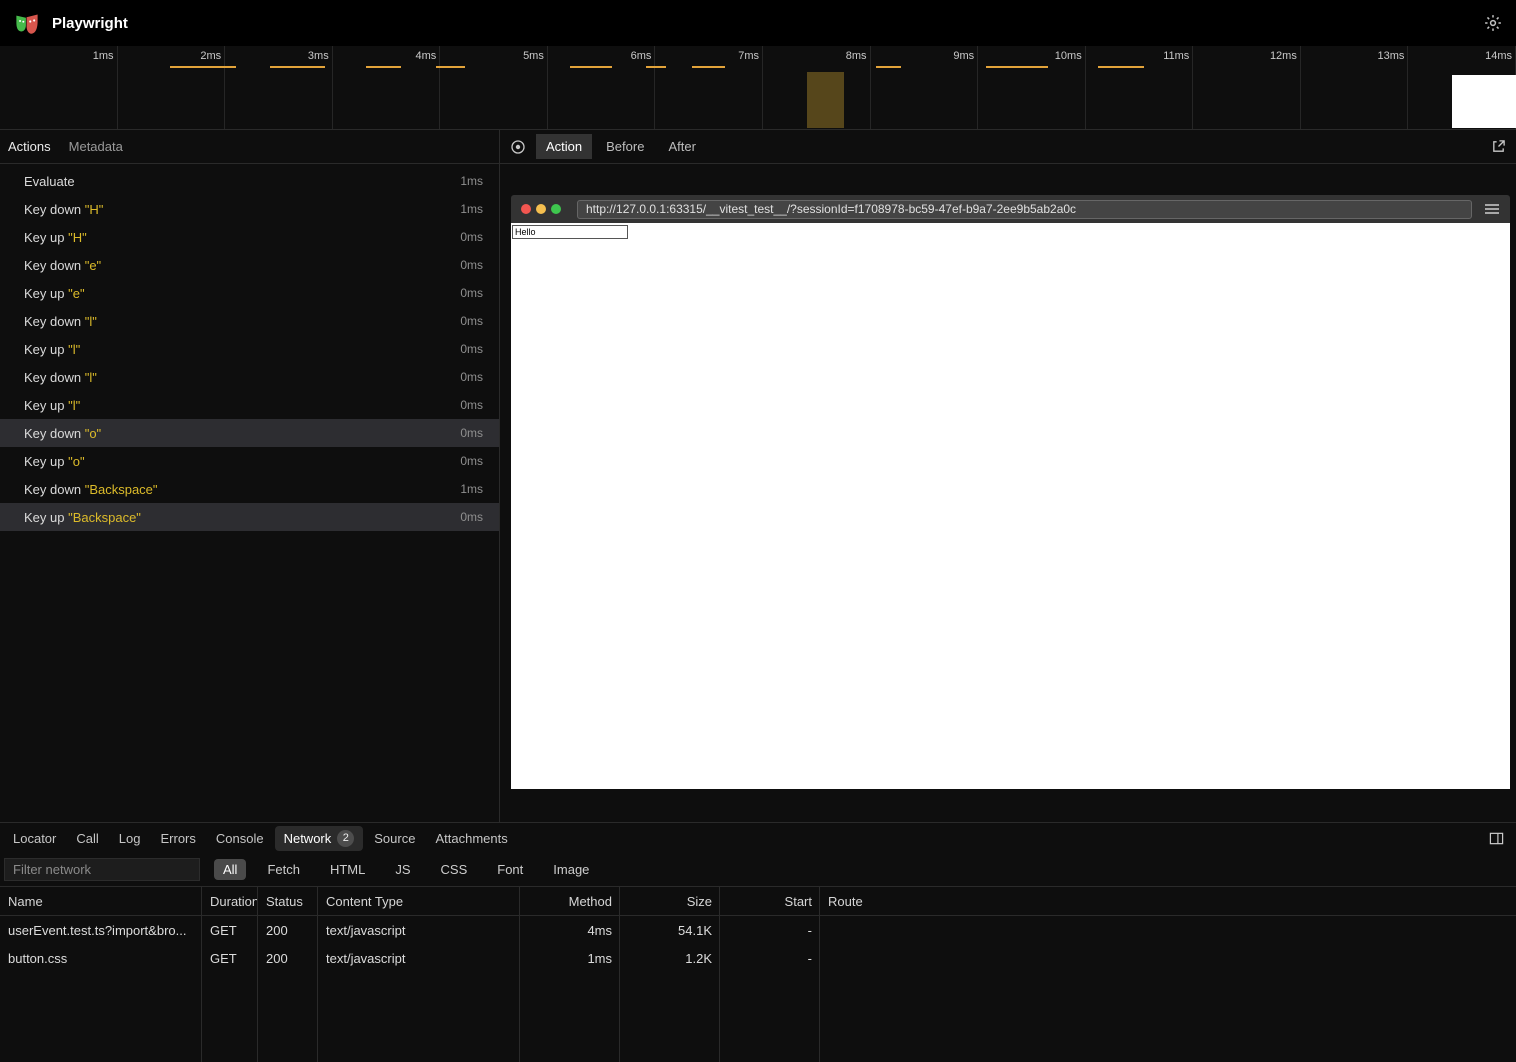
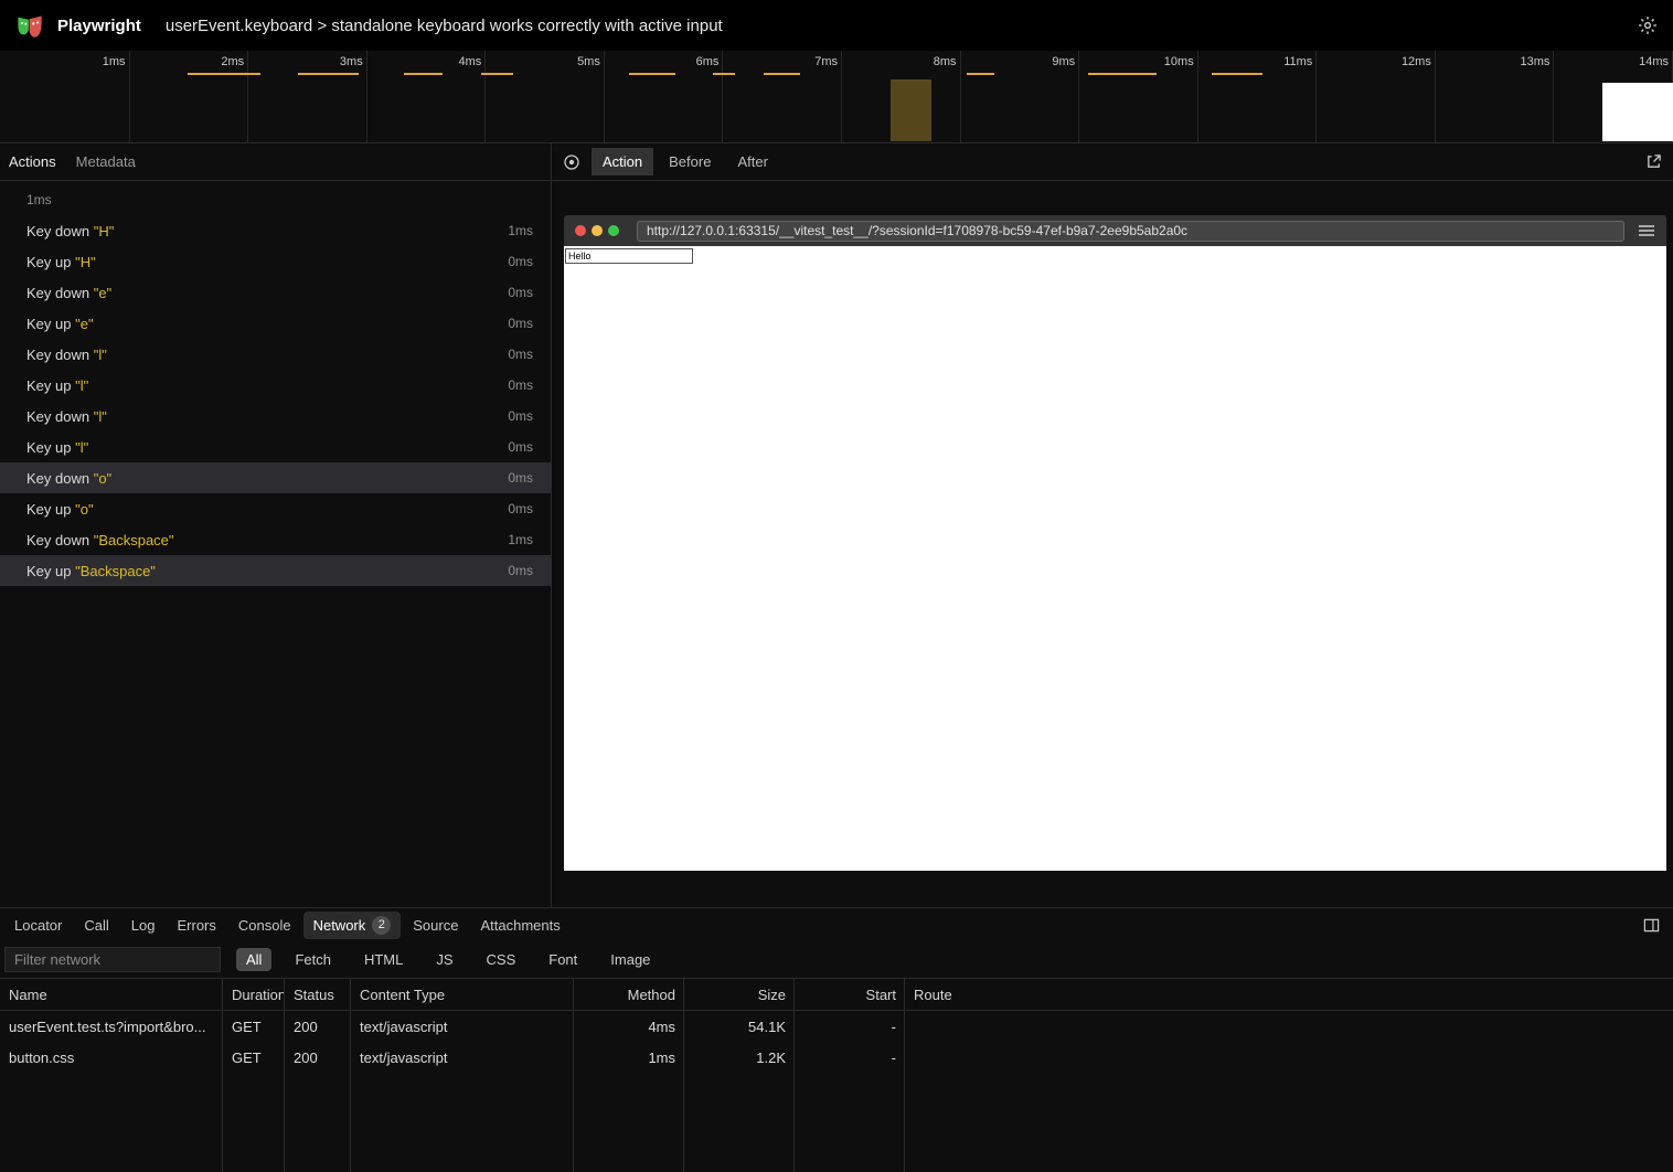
  Playwright
+ userEvent.keyboard > standalone keyboard works correctly with active input
  1ms
  2ms
  3ms
  4ms
  5ms
  6ms
  7ms
  8ms
  9ms
  10ms
  11ms
  12ms
  13ms
  14ms
  Actions
  Metadata
- Evaluate
  1ms
  Key down "H"
  1ms
  Key up "H"
  0ms
  Key down "e"
  0ms
  Key up "e"
  0ms
  Key down "l"
  0ms
  Key up "l"
  0ms
  Key down "l"
  0ms
  Key up "l"
  0ms
  Key down "o"
  0ms
  Key up "o"
  0ms
  Key down "Backspace"
  1ms
  Key up "Backspace"
  0ms
  Action
  Before
  After
  http://127.0.0.1:63315/__vitest_test__/?sessionId=f1708978-bc59-47ef-b9a7-2ee9b5ab2a0c
  Hello
  Locator
  Call
  Log
  Errors
  Console
  Network
  2
  Source
  Attachments
  Filter network
  All
  Fetch
  HTML
  JS
  CSS
  Font
  Image
  Name
  Duration
  Status
  Content Type
  Method
  Size
  Start
  Route
  userEvent.test.ts?import&bro...
  GET
  200
  text/javascript
  4ms
  54.1K
  -
  button.css
  GET
  200
  text/javascript
  1ms
  1.2K
  -
